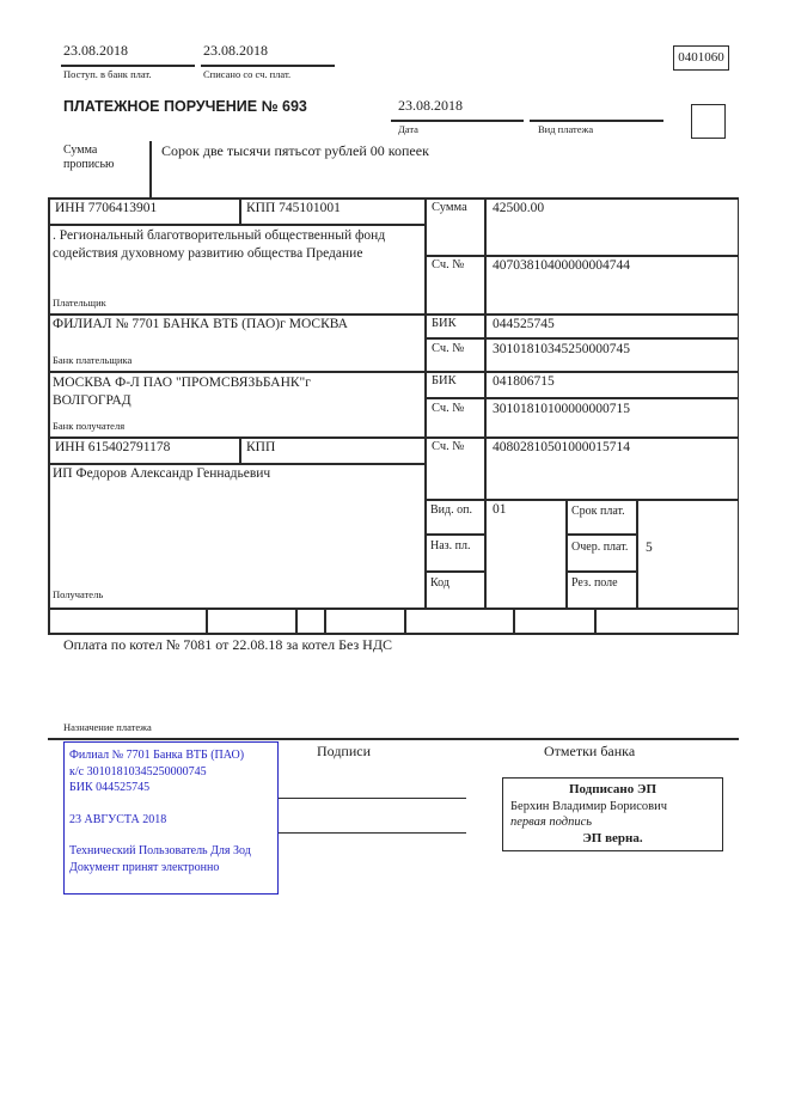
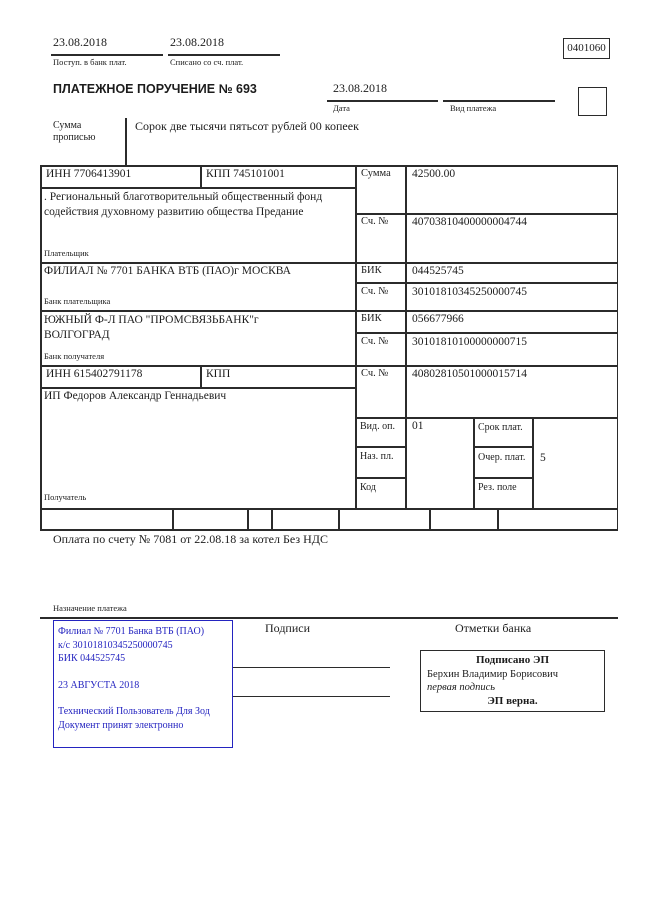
  23.08.2018
  Поступ. в банк плат.
  23.08.2018
  Списано со сч. плат.
  0401060
  ПЛАТЕЖНОЕ ПОРУЧЕНИЕ № 693
  23.08.2018
  Дата
  Вид платежа
  Сумма прописью
  Сорок две тысячи пятьсот рублей 00 копеек
  ИНН 7706413901
  КПП 745101001
  Сумма
  42500.00
  . Региональный благотворительный общественный фонд содействия духовному развитию общества Предание
  Сч. №
  40703810400000004744
  Плательщик
  ФИЛИАЛ № 7701 БАНКА ВТБ (ПАО)г МОСКВА
  БИК
  044525745
  Сч. №
  30101810345250000745
  Банк плательщика
- МОСКВА Ф-Л ПАО "ПРОМСВЯЗЬБАНК"г ВОЛГОГРАД
+ ЮЖНЫЙ Ф-Л ПАО "ПРОМСВЯЗЬБАНК"г ВОЛГОГРАД
  БИК
- 041806715
+ 056677966
  Сч. №
  30101810100000000715
  Банк получателя
  ИНН 615402791178
  КПП
  Сч. №
  40802810501000015714
  ИП Федоров Александр Геннадьевич
  Получатель
  Вид. оп.
  01
  Срок плат.
  Наз. пл.
  Очер. плат.
  5
  Код
  Рез. поле
- Оплата по котел № 7081 от 22.08.18 за котел Без НДС
+ Оплата по счету № 7081 от 22.08.18 за котел Без НДС
  Назначение платежа
  Филиал № 7701 Банка ВТБ (ПАО)
  к/с 30101810345250000745
  БИК 044525745
  23 АВГУСТА 2018
  Технический Пользователь Для Зод
  Документ принят электронно
  Подписи
  Отметки банка
  Подписано ЭП
  Берхин Владимир Борисович
  первая подпись
  ЭП верна.
